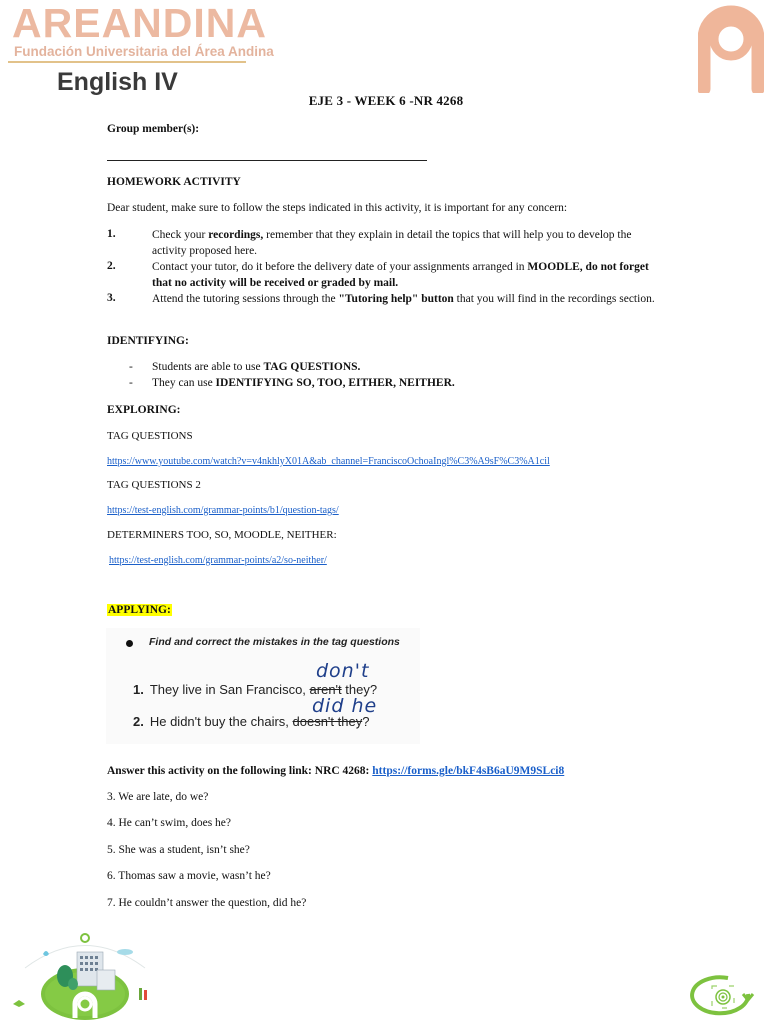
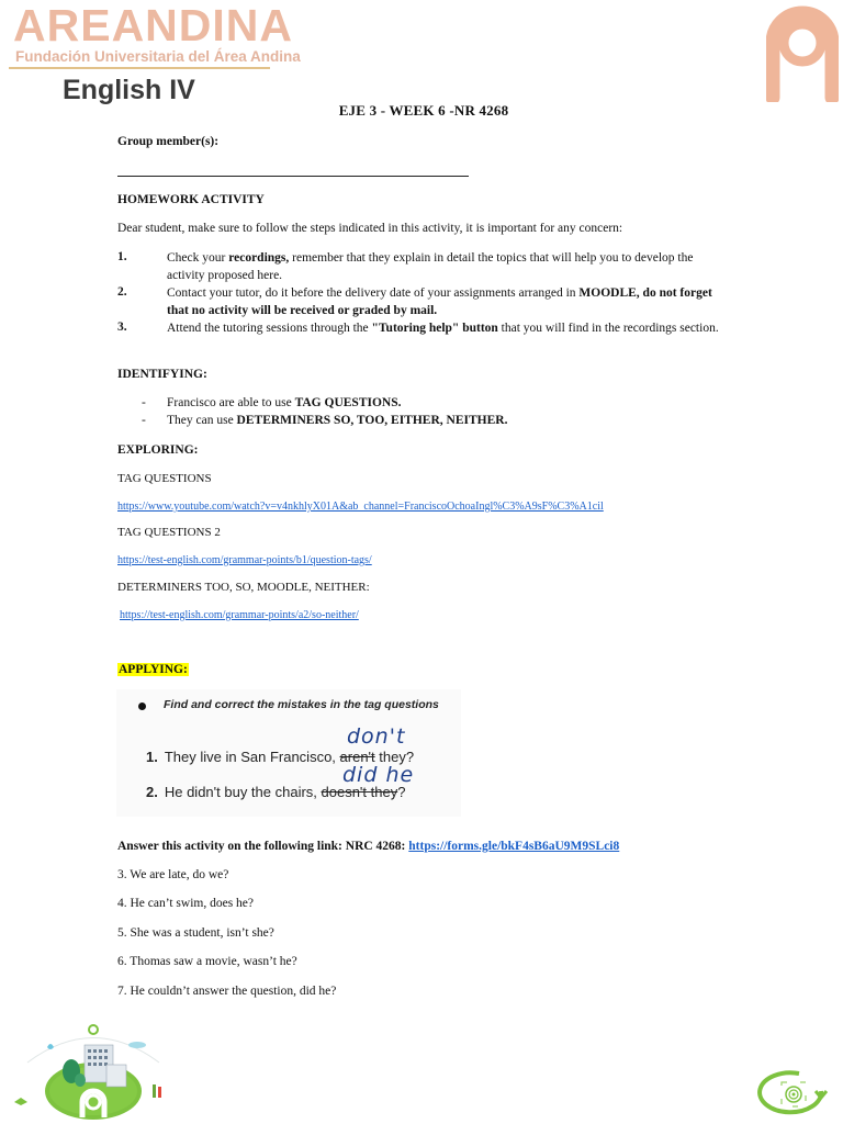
  AREANDINA
  Fundación Universitaria del Área Andina
  English IV
  EJE 3 - WEEK 6 -NR 4268
  Group member(s):
  HOMEWORK ACTIVITY
  Dear student, make sure to follow the steps indicated in this activity, it is important for any concern:
  1.
  Check your recordings, remember that they explain in detail the topics that will help you to develop the activity proposed here.
  2.
  Contact your tutor, do it before the delivery date of your assignments arranged in MOODLE, do not forget that no activity will be received or graded by mail.
  3.
  Attend the tutoring sessions through the "Tutoring help" button that you will find in the recordings section.
  IDENTIFYING:
  -
- Students are able to use TAG QUESTIONS.
+ Francisco are able to use TAG QUESTIONS.
  -
- They can use IDENTIFYING SO, TOO, EITHER, NEITHER.
+ They can use DETERMINERS SO, TOO, EITHER, NEITHER.
  EXPLORING:
  TAG QUESTIONS
  https://www.youtube.com/watch?v=v4nkhlyX01A&ab_channel=FranciscoOchoaIngl%C3%A9sF%C3%A1cil
  TAG QUESTIONS 2
  https://test-english.com/grammar-points/b1/question-tags/
  DETERMINERS TOO, SO, MOODLE, NEITHER:
  https://test-english.com/grammar-points/a2/so-neither/
  APPLYING:
  Find and correct the mistakes in the tag questions
  don't
  1. They live in San Francisco, aren't they?
  did he
  2. He didn't buy the chairs, doesn't they?
  Answer this activity on the following link: NRC 4268: https://forms.gle/bkF4sB6aU9M9SLci8
  3. We are late, do we?
  4. He can’t swim, does he?
  5. She was a student, isn’t she?
  6. Thomas saw a movie, wasn’t he?
  7. He couldn’t answer the question, did he?
